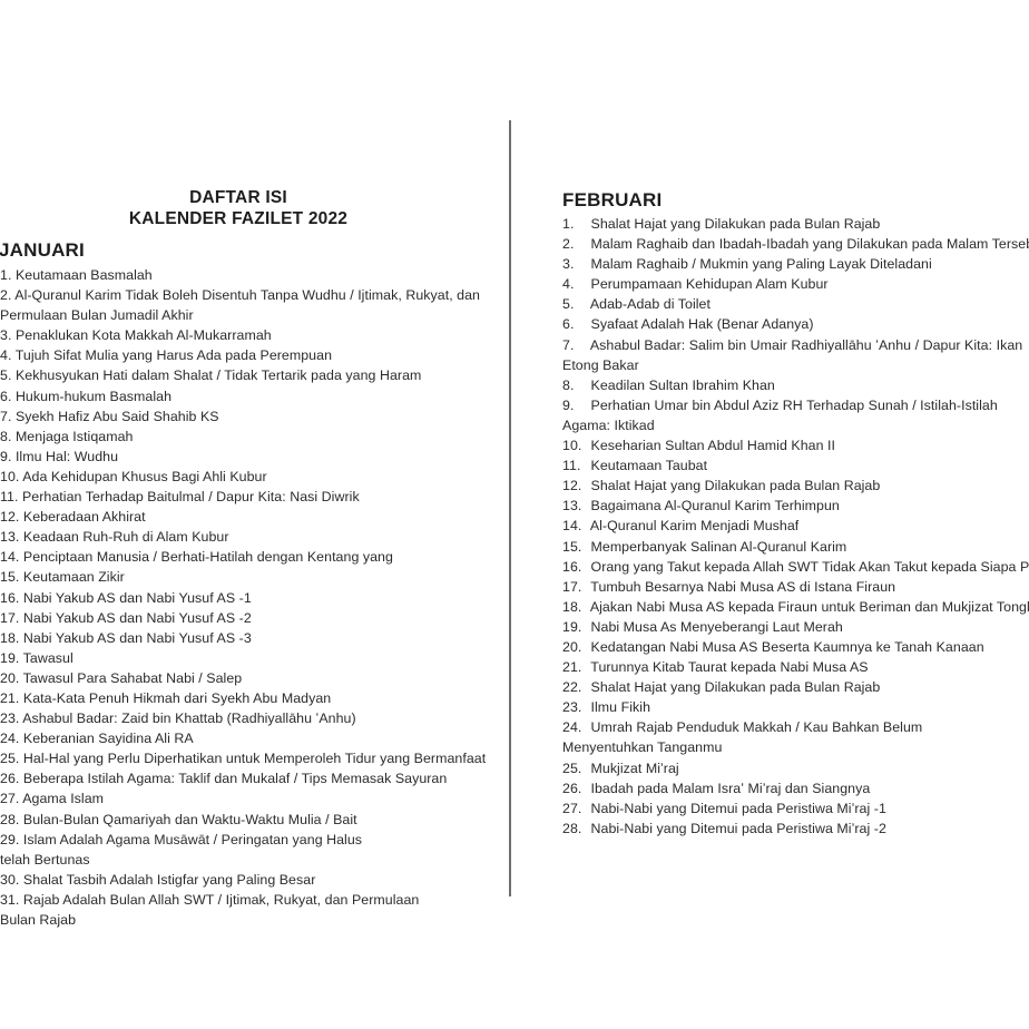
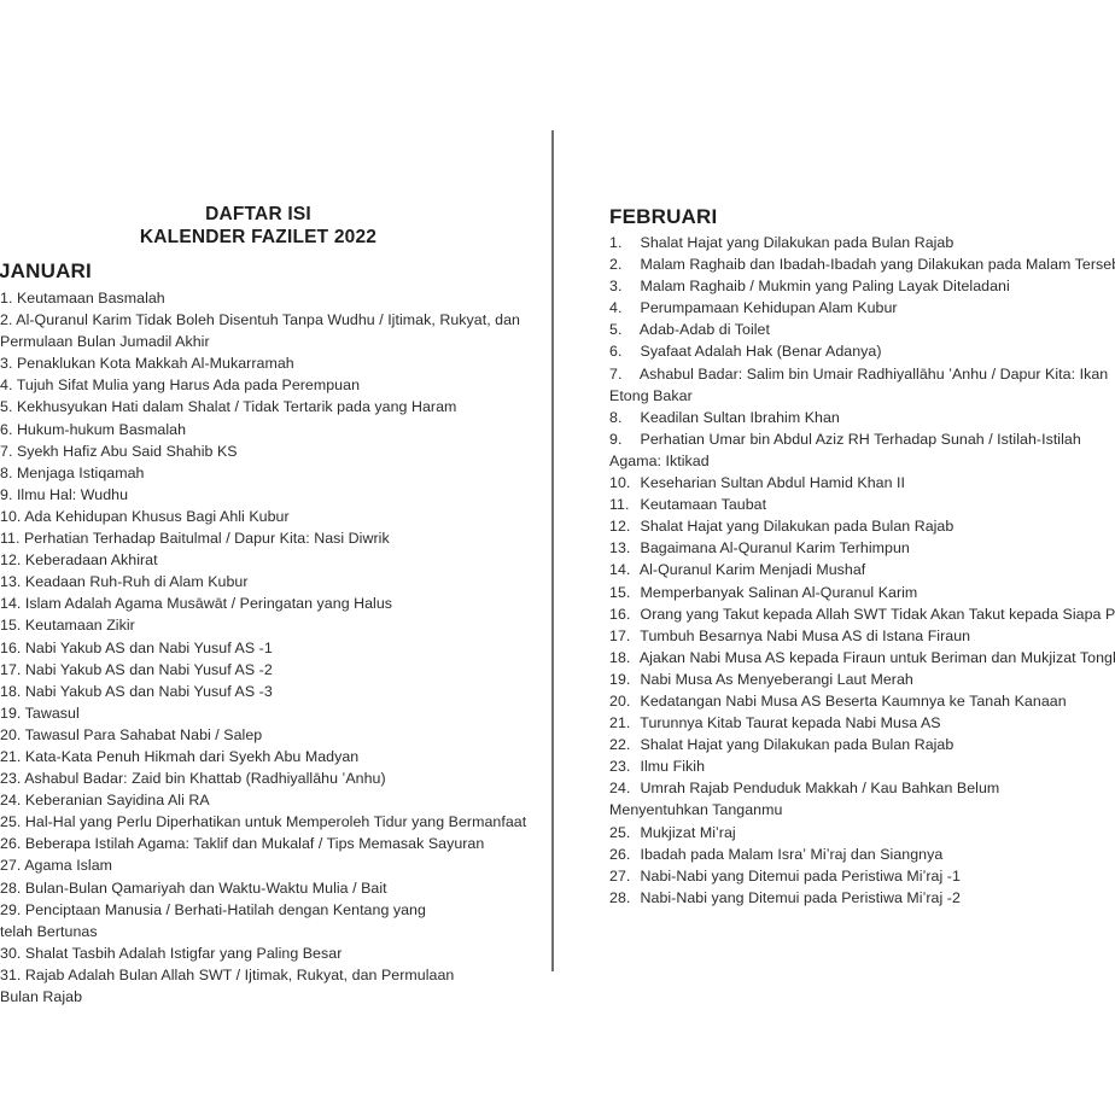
  DAFTAR ISI
  KALENDER FAZILET 2022
  JANUARI
  1. Keutamaan Basmalah
  2. Al-Quranul Karim Tidak Boleh Disentuh Tanpa Wudhu / Ijtimak, Rukyat, dan
  Permulaan Bulan Jumadil Akhir
  3. Penaklukan Kota Makkah Al-Mukarramah
  4. Tujuh Sifat Mulia yang Harus Ada pada Perempuan
  5. Kekhusyukan Hati dalam Shalat / Tidak Tertarik pada yang Haram
  6. Hukum-hukum Basmalah
  7. Syekh Hafiz Abu Said Shahib KS
  8. Menjaga Istiqamah
  9. Ilmu Hal: Wudhu
  10. Ada Kehidupan Khusus Bagi Ahli Kubur
  11. Perhatian Terhadap Baitulmal / Dapur Kita: Nasi Diwrik
  12. Keberadaan Akhirat
  13. Keadaan Ruh-Ruh di Alam Kubur
- 14. Penciptaan Manusia / Berhati-Hatilah dengan Kentang yang
+ 14. Islam Adalah Agama Musāwāt / Peringatan yang Halus
  15. Keutamaan Zikir
  16. Nabi Yakub AS dan Nabi Yusuf AS -1
  17. Nabi Yakub AS dan Nabi Yusuf AS -2
  18. Nabi Yakub AS dan Nabi Yusuf AS -3
  19. Tawasul
  20. Tawasul Para Sahabat Nabi / Salep
  21. Kata-Kata Penuh Hikmah dari Syekh Abu Madyan
  23. Ashabul Badar: Zaid bin Khattab (Radhiyallāhu ʽAnhu)
  24. Keberanian Sayidina Ali RA
  25. Hal-Hal yang Perlu Diperhatikan untuk Memperoleh Tidur yang Bermanfaat
  26. Beberapa Istilah Agama: Taklif dan Mukalaf / Tips Memasak Sayuran
  27. Agama Islam
  28. Bulan-Bulan Qamariyah dan Waktu-Waktu Mulia / Bait
- 29. Islam Adalah Agama Musāwāt / Peringatan yang Halus
+ 29. Penciptaan Manusia / Berhati-Hatilah dengan Kentang yang
  telah Bertunas
  30. Shalat Tasbih Adalah Istigfar yang Paling Besar
  31. Rajab Adalah Bulan Allah SWT / Ijtimak, Rukyat, dan Permulaan
  Bulan Rajab
  FEBRUARI
  1. Shalat Hajat yang Dilakukan pada Bulan Rajab
  2. Malam Raghaib dan Ibadah-Ibadah yang Dilakukan pada Malam Terse
  3. Malam Raghaib / Mukmin yang Paling Layak Diteladani
  4. Perumpamaan Kehidupan Alam Kubur
  5. Adab-Adab di Toilet
  6. Syafaat Adalah Hak (Benar Adanya)
  7. Ashabul Badar: Salim bin Umair Radhiyallāhu ʽAnhu / Dapur Kita: Ikan
  Etong Bakar
  8. Keadilan Sultan Ibrahim Khan
  9. Perhatian Umar bin Abdul Aziz RH Terhadap Sunah / Istilah-Istilah
  Agama: Iktikad
  10. Keseharian Sultan Abdul Hamid Khan II
  11. Keutamaan Taubat
  12. Shalat Hajat yang Dilakukan pada Bulan Rajab
  13. Bagaimana Al-Quranul Karim Terhimpun
  14. Al-Quranul Karim Menjadi Mushaf
  15. Memperbanyak Salinan Al-Quranul Karim
  16. Orang yang Takut kepada Allah SWT Tidak Akan Takut kepada Siapa P
  17. Tumbuh Besarnya Nabi Musa AS di Istana Firaun
  18. Ajakan Nabi Musa AS kepada Firaun untuk Beriman dan Mukjizat Tong
  19. Nabi Musa As Menyeberangi Laut Merah
  20. Kedatangan Nabi Musa AS Beserta Kaumnya ke Tanah Kanaan
  21. Turunnya Kitab Taurat kepada Nabi Musa AS
  22. Shalat Hajat yang Dilakukan pada Bulan Rajab
  23. Ilmu Fikih
  24. Umrah Rajab Penduduk Makkah / Kau Bahkan Belum
  Menyentuhkan Tanganmu
  25. Mukjizat Miʼraj
  26. Ibadah pada Malam Israʼ Miʼraj dan Siangnya
  27. Nabi-Nabi yang Ditemui pada Peristiwa Miʼraj -1
  28. Nabi-Nabi yang Ditemui pada Peristiwa Miʼraj -2
